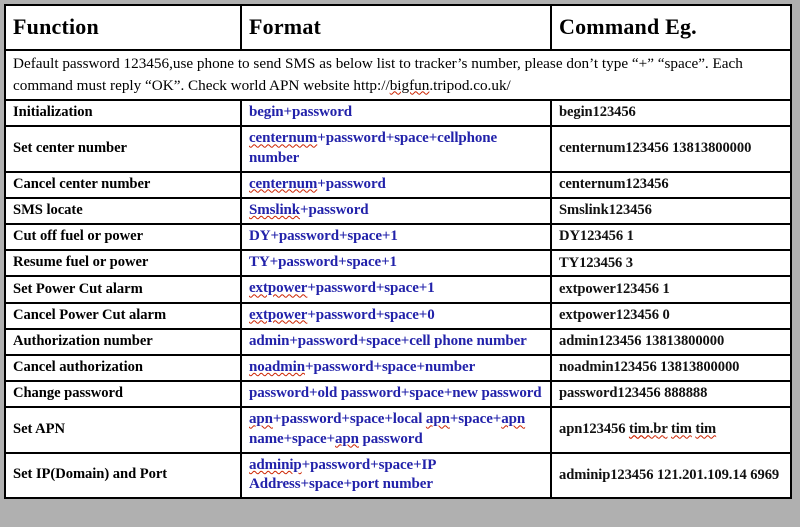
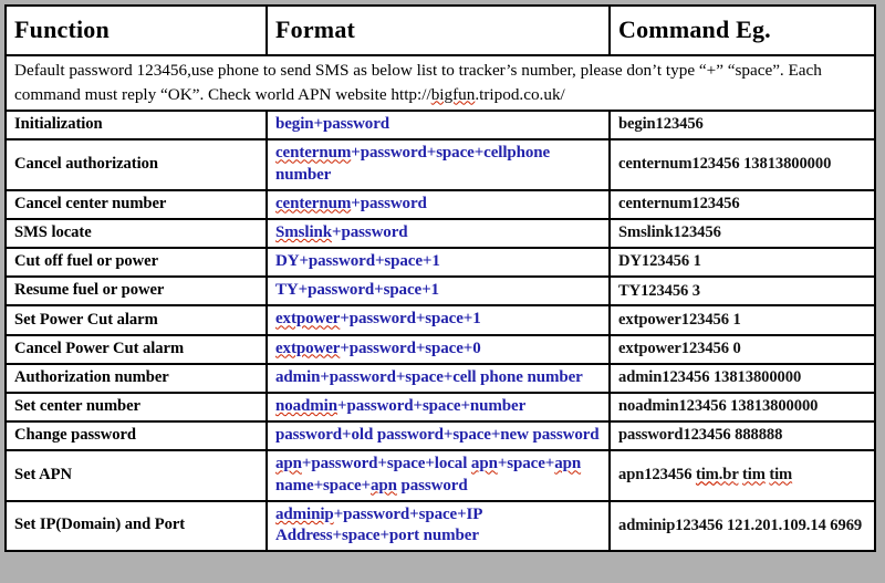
  Function	Format	Command Eg.
  Default password 123456,use phone to send SMS as below list to tracker’s number, please don’t type “+” “space”. Each command must reply “OK”. Check world APN website http://bigfun.tripod.co.uk/
  Initialization	begin+password	begin123456
- Set center number	centernum+password+space+cellphone number	centernum123456 13813800000
+ Cancel authorization	centernum+password+space+cellphone number	centernum123456 13813800000
  Cancel center number	centernum+password	centernum123456
  SMS locate	Smslink+password	Smslink123456
  Cut off fuel or power	DY+password+space+1	DY123456 1
  Resume fuel or power	TY+password+space+1	TY123456 3
  Set Power Cut alarm	extpower+password+space+1	extpower123456 1
  Cancel Power Cut alarm	extpower+password+space+0	extpower123456 0
  Authorization number	admin+password+space+cell phone number	admin123456 13813800000
- Cancel authorization	noadmin+password+space+number	noadmin123456 13813800000
+ Set center number	noadmin+password+space+number	noadmin123456 13813800000
  Change password	password+old password+space+new password	password123456 888888
  Set APN	apn+password+space+local apn+space+apn name+space+apn password	apn123456 tim.br tim tim
  Set IP(Domain) and Port	adminip+password+space+IP Address+space+port number	adminip123456 121.201.109.14 6969
